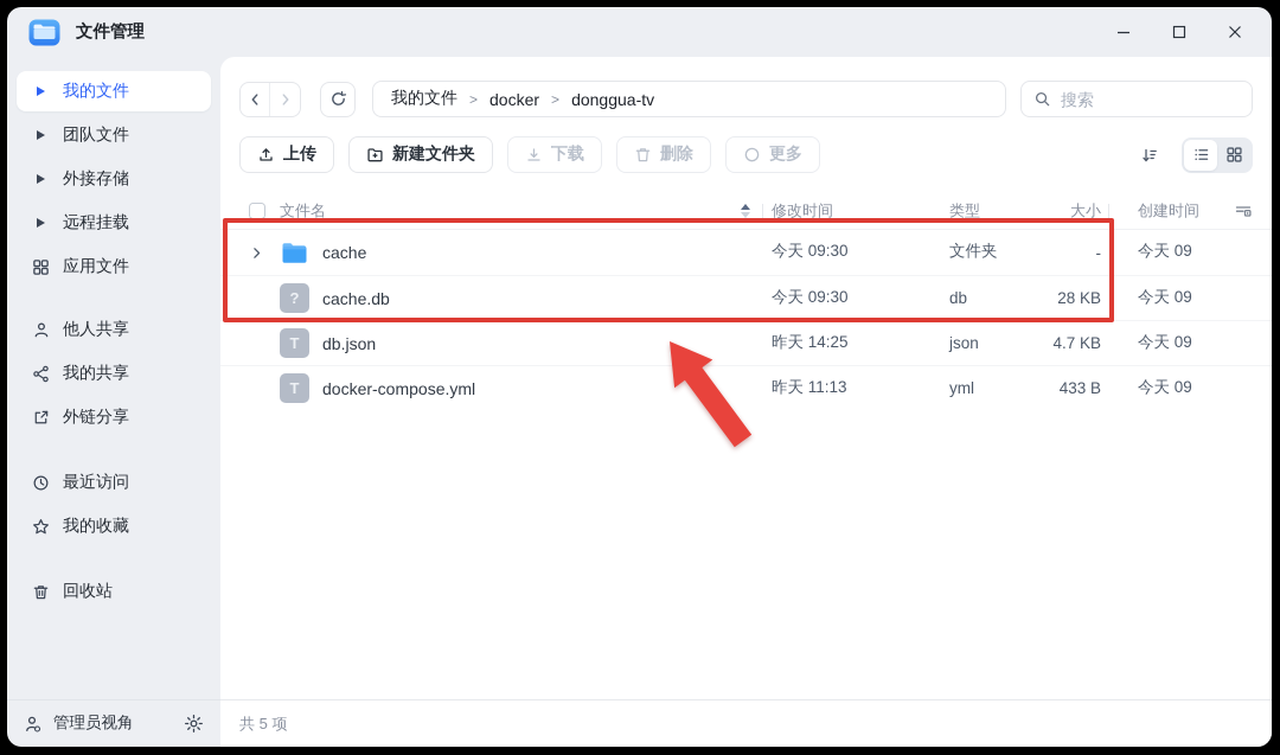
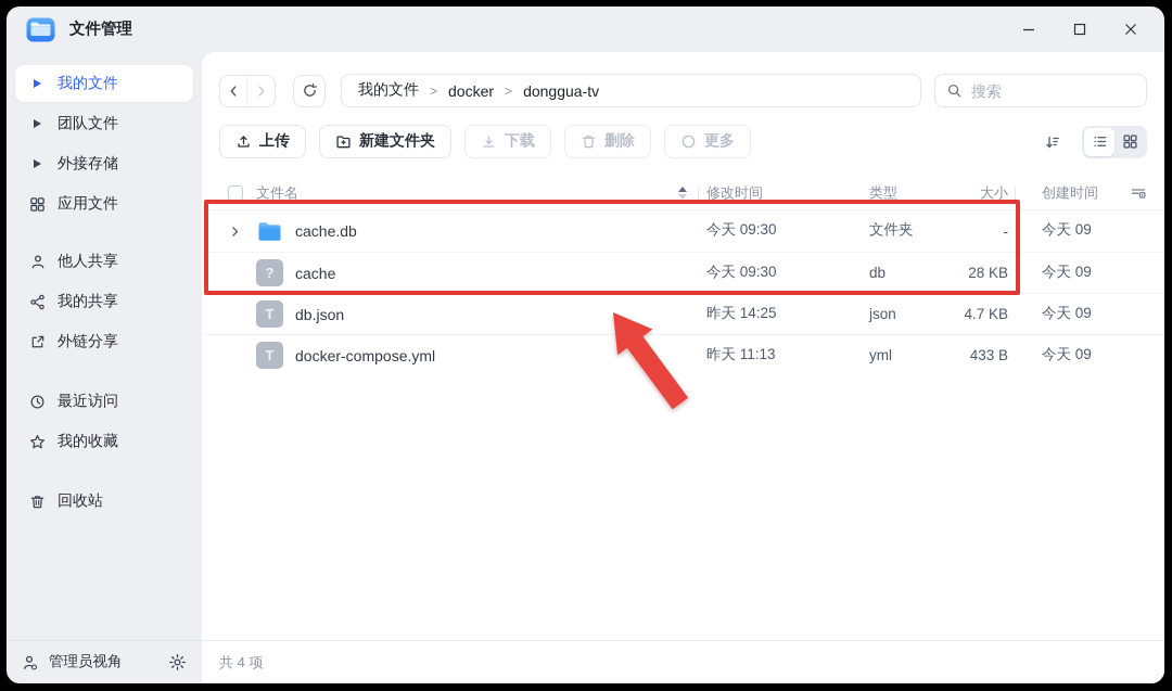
  文件管理
  我的文件
  团队文件
  外接存储
- 远程挂载
  应用文件
  他人共享
  我的共享
  外链分享
  最近访问
  我的收藏
  回收站
  管理员视角
  我的文件
  >
  docker
  >
  donggua-tv
  搜索
  上传
  新建文件夹
  下载
  删除
  更多
  文件名
  修改时间
  类型
  大小
  创建时间
- cache
+ cache.db
  今天 09:30
  文件夹
  -
  今天 09
  ?
- cache.db
+ cache
  今天 09:30
  db
  28 KB
  今天 09
  T
  db.json
  昨天 14:25
  json
  4.7 KB
  今天 09
  T
  docker-compose.yml
  昨天 11:13
  yml
  433 B
  今天 09
- 共 5 项
+ 共 4 项
